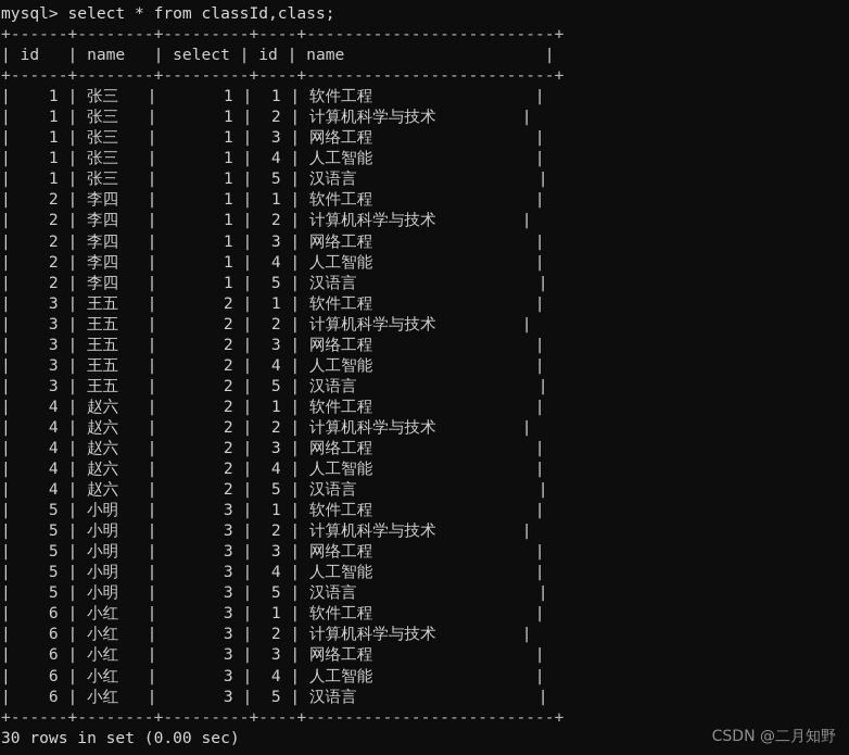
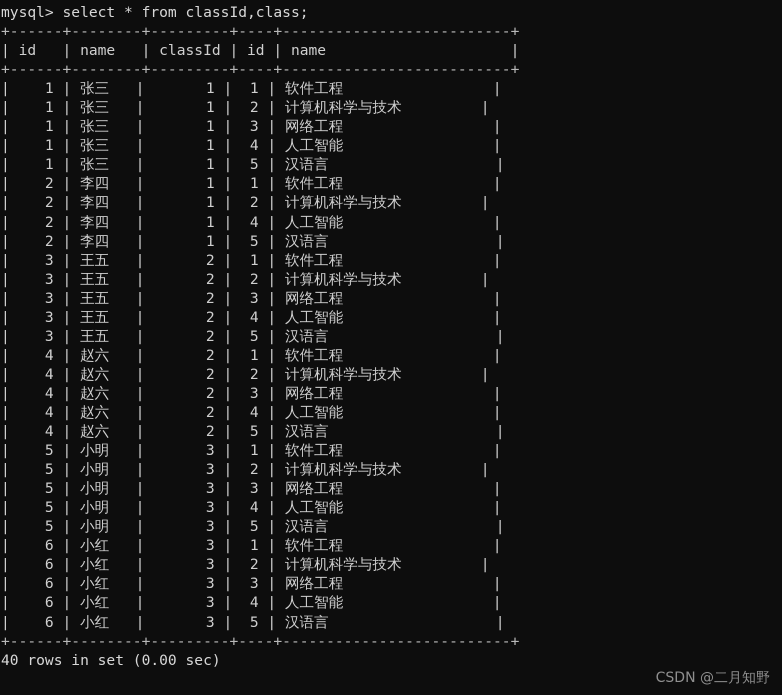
  mysql> select * from classId,class;
  +------+--------+---------+----+--------------------------+
- | id | name | select | id | name |
+ | id | name | classId | id | name |
  +------+--------+---------+----+--------------------------+
  | 1 | 张三 | 1 | 1 | 软件工程 |
  | 1 | 张三 | 1 | 2 | 计算机科学与技术 |
  | 1 | 张三 | 1 | 3 | 网络工程 |
  | 1 | 张三 | 1 | 4 | 人工智能 |
  | 1 | 张三 | 1 | 5 | 汉语言 |
  | 2 | 李四 | 1 | 1 | 软件工程 |
  | 2 | 李四 | 1 | 2 | 计算机科学与技术 |
- | 2 | 李四 | 1 | 3 | 网络工程 |
  | 2 | 李四 | 1 | 4 | 人工智能 |
  | 2 | 李四 | 1 | 5 | 汉语言 |
  | 3 | 王五 | 2 | 1 | 软件工程 |
  | 3 | 王五 | 2 | 2 | 计算机科学与技术 |
  | 3 | 王五 | 2 | 3 | 网络工程 |
  | 3 | 王五 | 2 | 4 | 人工智能 |
  | 3 | 王五 | 2 | 5 | 汉语言 |
  | 4 | 赵六 | 2 | 1 | 软件工程 |
  | 4 | 赵六 | 2 | 2 | 计算机科学与技术 |
  | 4 | 赵六 | 2 | 3 | 网络工程 |
  | 4 | 赵六 | 2 | 4 | 人工智能 |
  | 4 | 赵六 | 2 | 5 | 汉语言 |
  | 5 | 小明 | 3 | 1 | 软件工程 |
  | 5 | 小明 | 3 | 2 | 计算机科学与技术 |
  | 5 | 小明 | 3 | 3 | 网络工程 |
  | 5 | 小明 | 3 | 4 | 人工智能 |
  | 5 | 小明 | 3 | 5 | 汉语言 |
  | 6 | 小红 | 3 | 1 | 软件工程 |
  | 6 | 小红 | 3 | 2 | 计算机科学与技术 |
  | 6 | 小红 | 3 | 3 | 网络工程 |
  | 6 | 小红 | 3 | 4 | 人工智能 |
  | 6 | 小红 | 3 | 5 | 汉语言 |
  +------+--------+---------+----+--------------------------+
- 30 rows in set (0.00 sec)
+ 40 rows in set (0.00 sec)
  CSDN @二月知野
